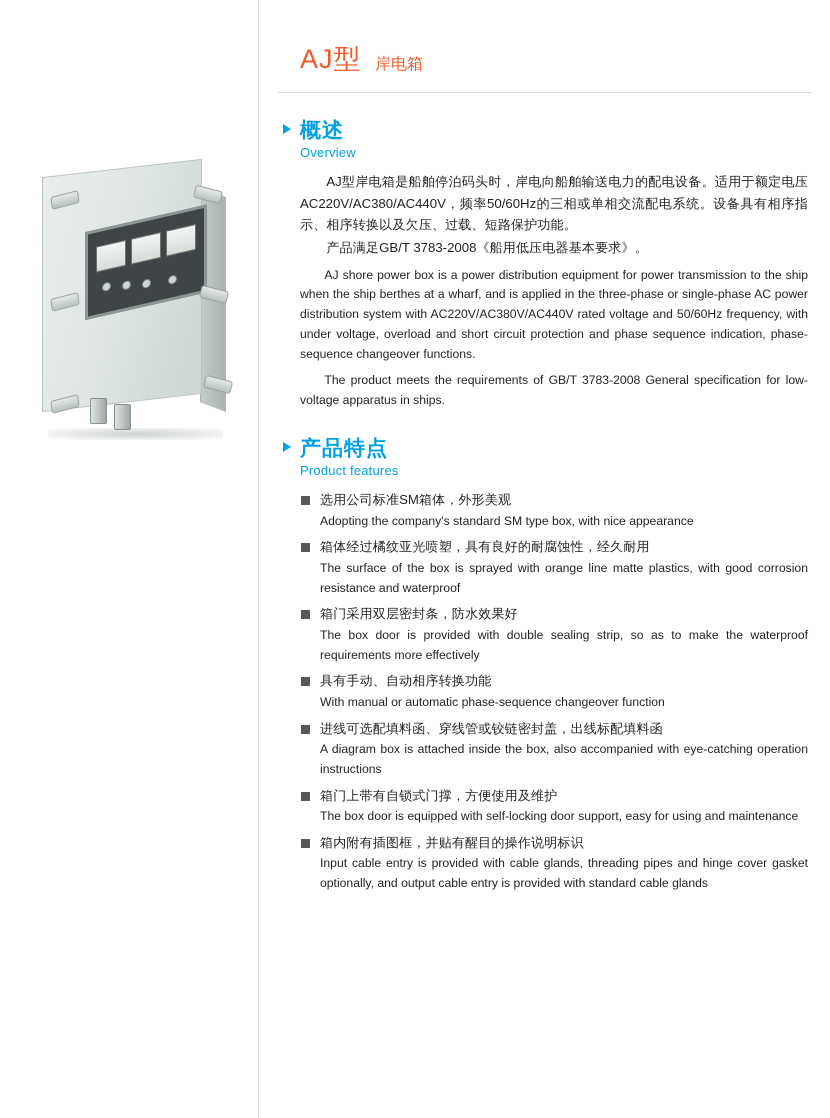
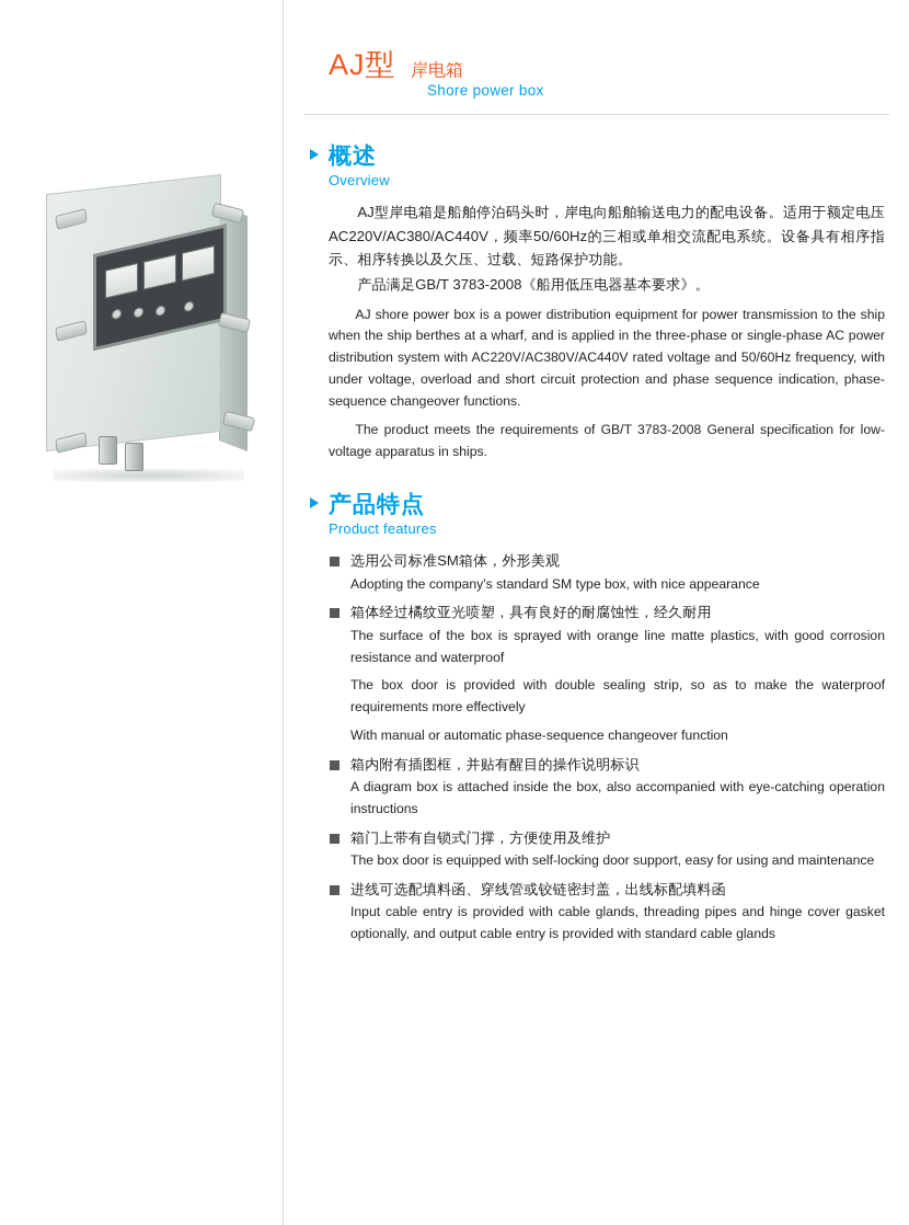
  AJ型 岸电箱
+ Shore power box
  概述
  Overview
  AJ型岸电箱是船舶停泊码头时，岸电向船舶输送电力的配电设备。适用于额定电压AC220V/AC380/AC440V，频率50/60Hz的三相或单相交流配电系统。设备具有相序指示、相序转换以及欠压、过载、短路保护功能。
  产品满足GB/T 3783-2008《船用低压电器基本要求》。
  AJ shore power box is a power distribution equipment for power transmission to the ship when the ship berthes at a wharf, and is applied in the three-phase or single-phase AC power distribution system with AC220V/AC380V/AC440V rated voltage and 50/60Hz frequency, with under voltage, overload and short circuit protection and phase sequence indication, phase-sequence changeover functions.
  The product meets the requirements of GB/T 3783-2008 General specification for low-voltage apparatus in ships.
  产品特点
  Product features
  选用公司标准SM箱体，外形美观
  Adopting the company's standard SM type box, with nice appearance
  箱体经过橘纹亚光喷塑，具有良好的耐腐蚀性，经久耐用
  The surface of the box is sprayed with orange line matte plastics, with good corrosion resistance and waterproof
- 箱门采用双层密封条，防水效果好
  The box door is provided with double sealing strip, so as to make the waterproof requirements more effectively
- 具有手动、自动相序转换功能
  With manual or automatic phase-sequence changeover function
- 进线可选配填料函、穿线管或铰链密封盖，出线标配填料函
+ 箱内附有插图框，并贴有醒目的操作说明标识
  A diagram box is attached inside the box, also accompanied with eye-catching operation instructions
  箱门上带有自锁式门撑，方便使用及维护
  The box door is equipped with self-locking door support, easy for using and maintenance
- 箱内附有插图框，并贴有醒目的操作说明标识
+ 进线可选配填料函、穿线管或铰链密封盖，出线标配填料函
  Input cable entry is provided with cable glands, threading pipes and hinge cover gasket optionally, and output cable entry is provided with standard cable glands
